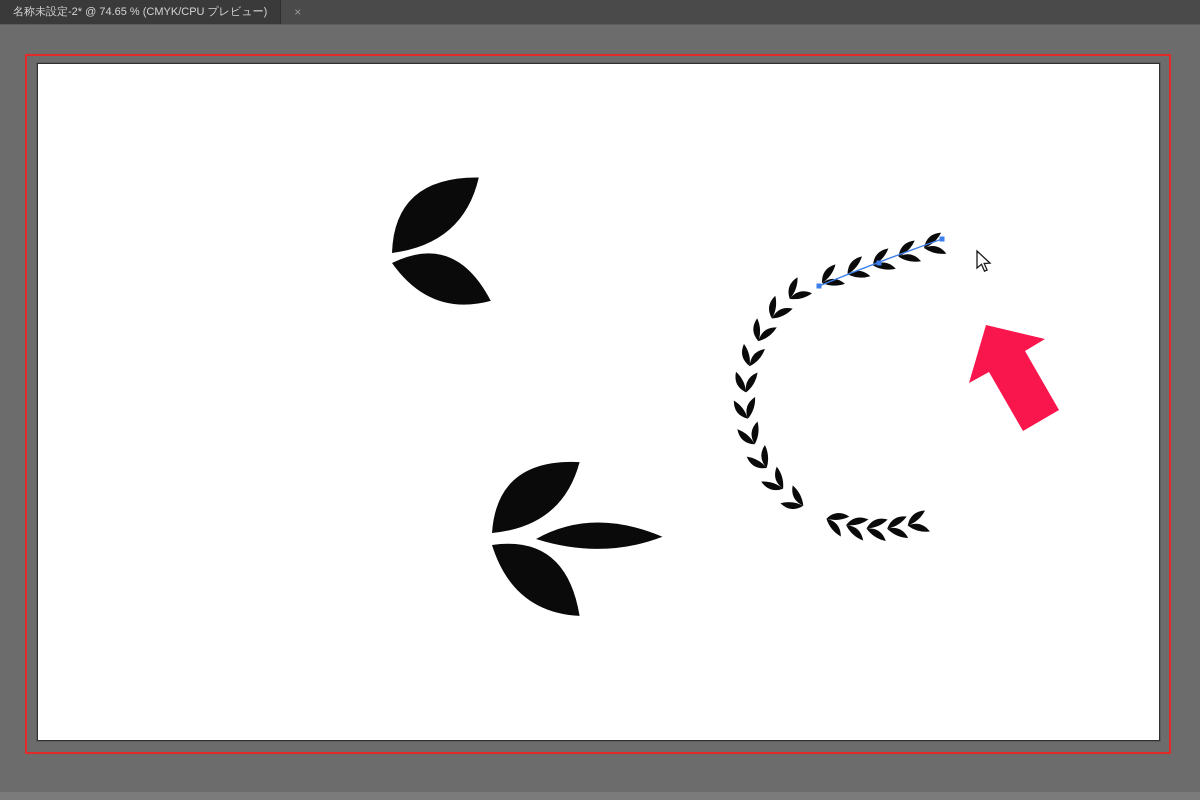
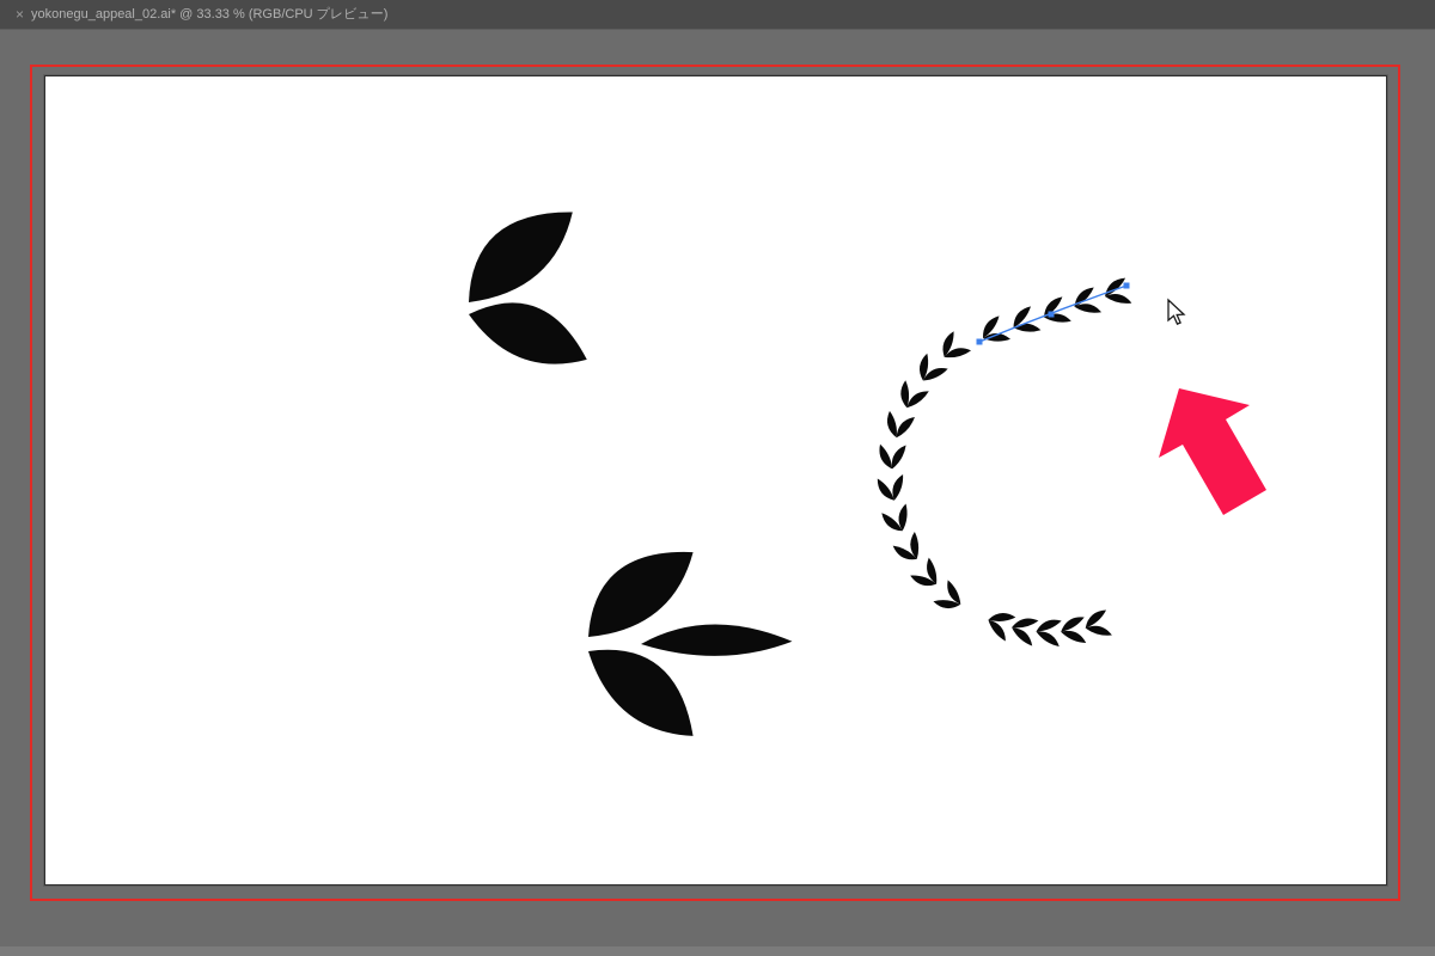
- 名称未設定-2* @ 74.65 % (CMYK/CPU プレビュー)
  ×
+ yokonegu_appeal_02.ai* @ 33.33 % (RGB/CPU プレビュー)
